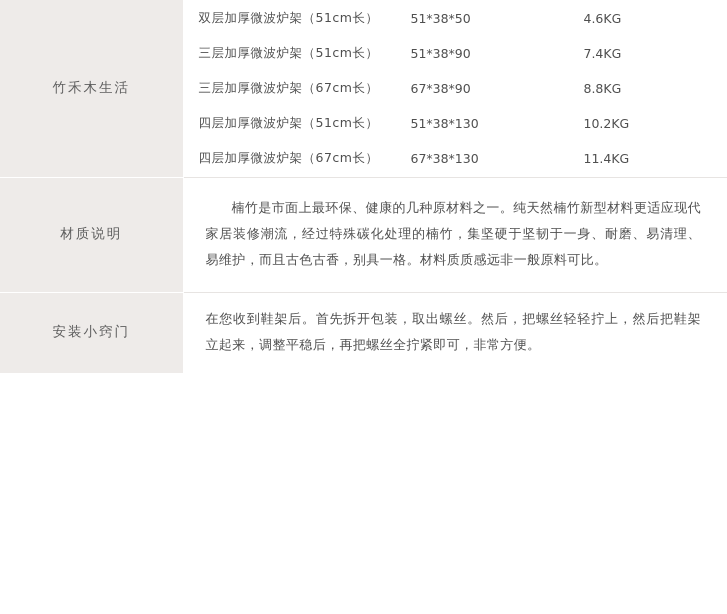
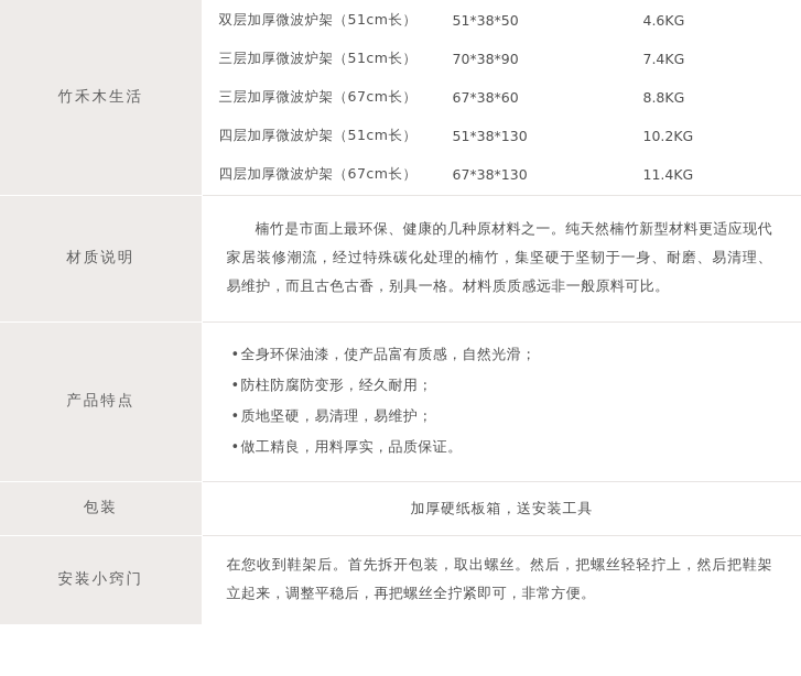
  竹禾木生活
  双层加厚微波炉架（51cm长）	51*38*50	4.6KG
- 三层加厚微波炉架（51cm长）	51*38*90	7.4KG
+ 三层加厚微波炉架（51cm长）	70*38*90	7.4KG
- 三层加厚微波炉架（67cm长）	67*38*90	8.8KG
+ 三层加厚微波炉架（67cm长）	67*38*60	8.8KG
  四层加厚微波炉架（51cm长）	51*38*130	10.2KG
  四层加厚微波炉架（67cm长）	67*38*130	11.4KG
  材质说明	楠竹是市面上最环保、健康的几种原材料之一。纯天然楠竹新型材料更适应现代家居装修潮流，经过特殊碳化处理的楠竹，集坚硬于坚韧于一身、耐磨、易清理、易维护，而且古色古香，别具一格。材料质质感远非一般原料可比。
+ 产品特点	•全身环保油漆，使产品富有质感，自然光滑； •防柱防腐防变形，经久耐用； •质地坚硬，易清理，易维护； •做工精良，用料厚实，品质保证。
+ 包装	加厚硬纸板箱，送安装工具
  安装小窍门	在您收到鞋架后。首先拆开包装，取出螺丝。然后，把螺丝轻轻拧上，然后把鞋架立起来，调整平稳后，再把螺丝全拧紧即可，非常方便。
